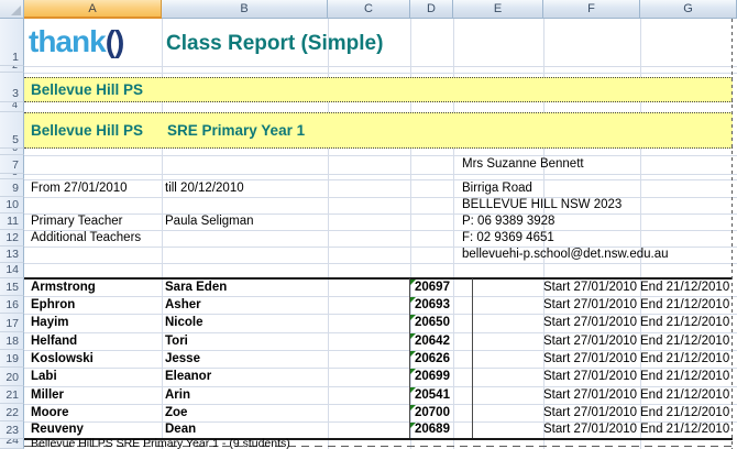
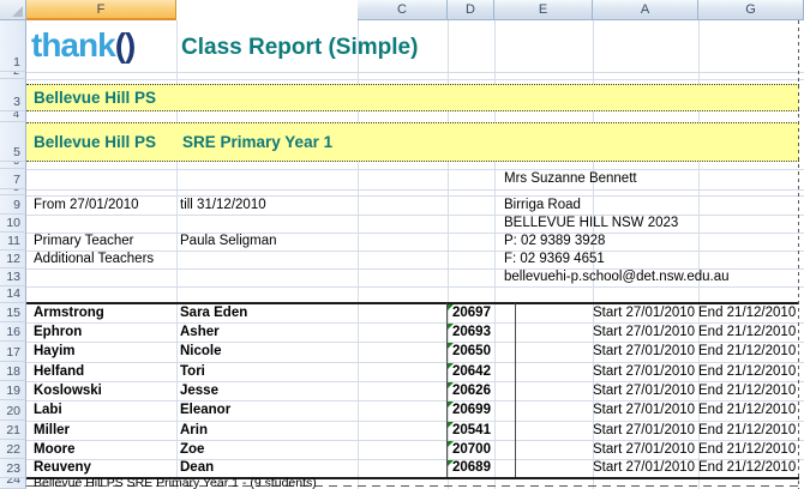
  Bellevue Hill PS
  Bellevue Hill PS
  SRE Primary Year 1
  thank()
  Class Report (Simple)
  From 27/01/2010
- till 20/12/2010
+ till 31/12/2010
  Primary Teacher
  Paula Seligman
  Additional Teachers
  Mrs Suzanne Bennett
  Birriga Road
  BELLEVUE HILL NSW 2023
- P: 06 9389 3928
+ P: 02 9389 3928
  F: 02 9369 4651
  bellevuehi-p.school@det.nsw.edu.au
  Armstrong
  Sara Eden
  20697
  Start 27/01/2010
  End 21/12/2010
  Ephron
  Asher
  20693
  Start 27/01/2010
  End 21/12/2010
  Hayim
  Nicole
  20650
  Start 27/01/2010
  End 21/12/2010
  Helfand
  Tori
  20642
  Start 27/01/2010
  End 21/12/2010
  Koslowski
  Jesse
  20626
  Start 27/01/2010
  End 21/12/2010
  Labi
  Eleanor
  20699
  Start 27/01/2010
  End 21/12/2010
  Miller
  Arin
  20541
  Start 27/01/2010
  End 21/12/2010
  Moore
  Zoe
  20700
  Start 27/01/2010
  End 21/12/2010
  Reuveny
  Dean
  20689
  Start 27/01/2010
  End 21/12/2010
  Bellevue Hill PS SRE Primary Year 1 - (9 students)
- A
+ F
- B
  C
  D
  E
- F
+ A
  G
  1
  3
  4
  5
  7
  9
  10
  11
  12
  13
  14
  15
  16
  17
  18
  19
  20
  21
  22
  23
  24
